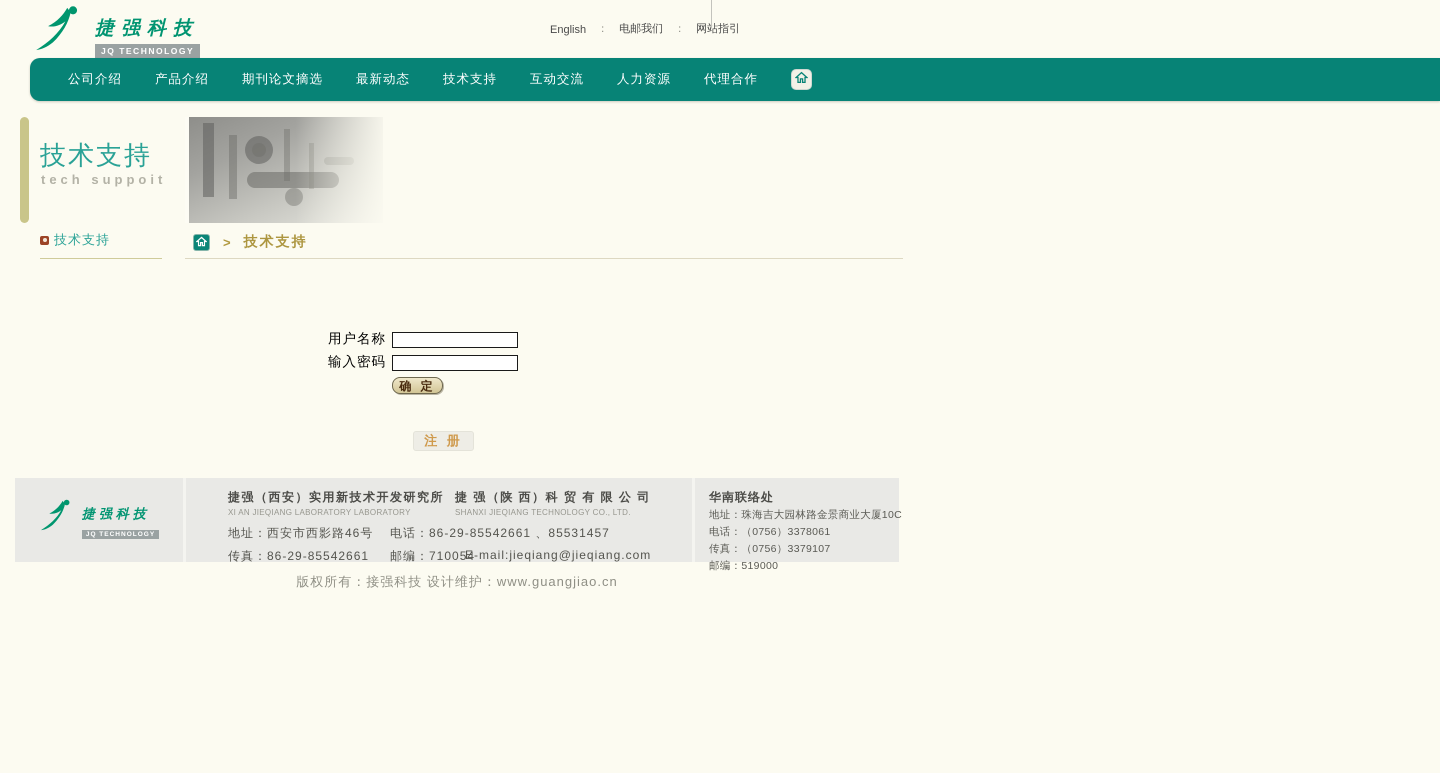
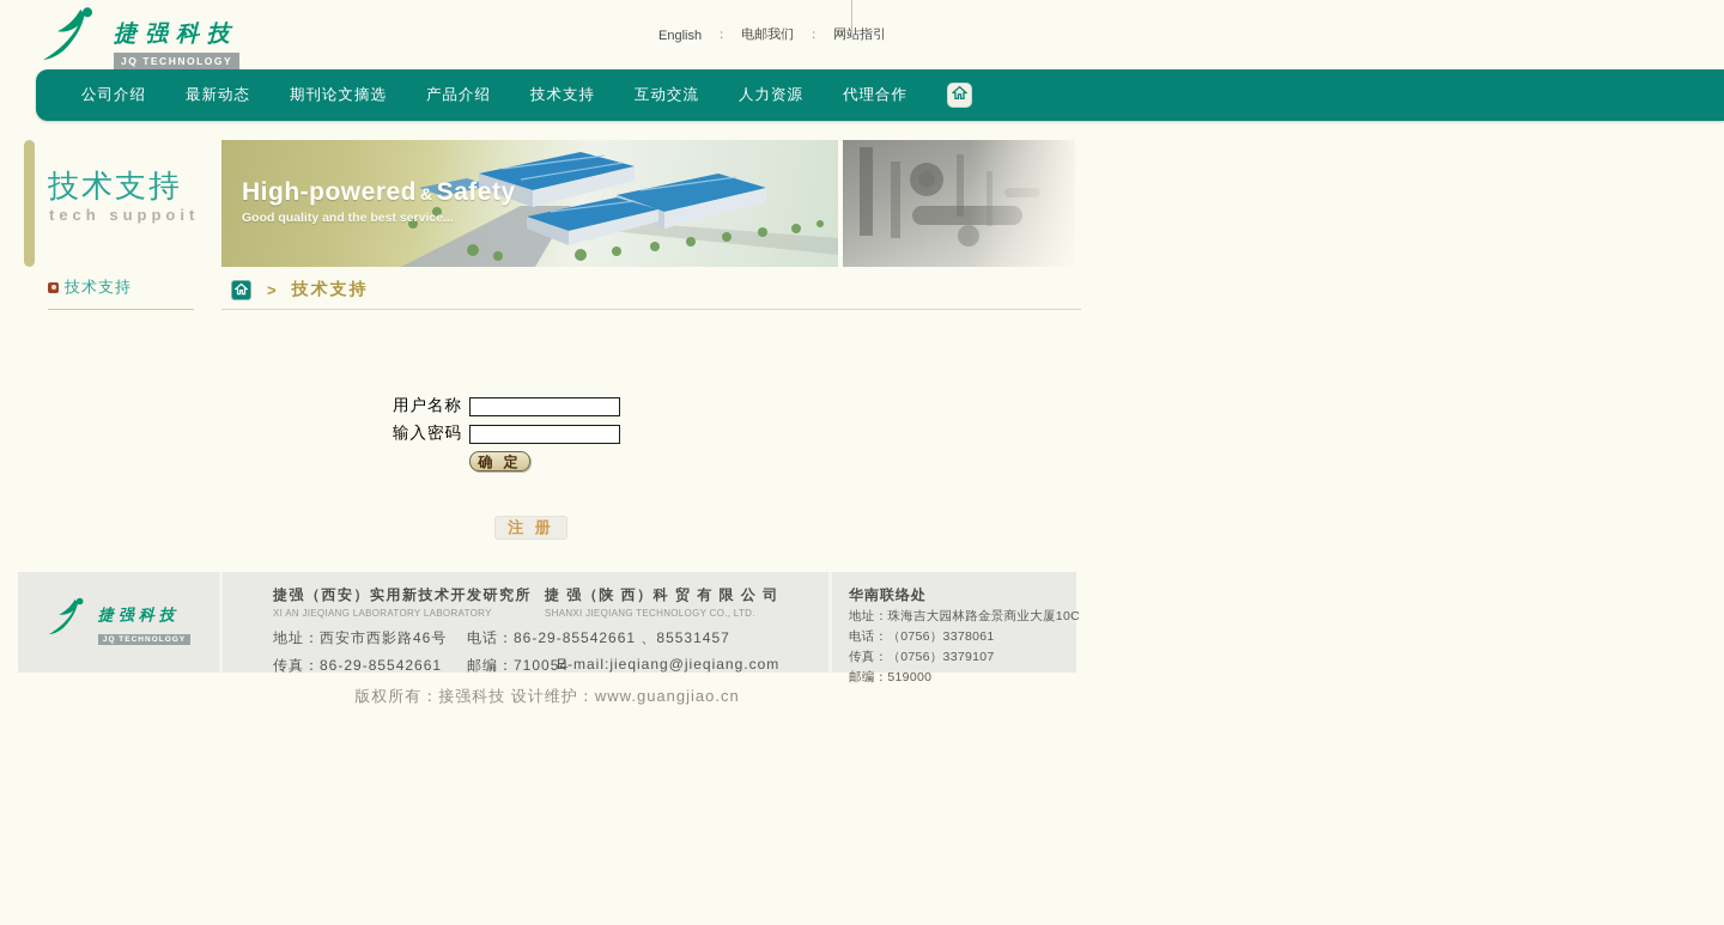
  捷强科技
  JQ TECHNOLOGY
  English
  ：
  电邮我们
  ：
  网站指引
  公司介绍
- 产品介绍
+ 最新动态
  期刊论文摘选
- 最新动态
+ 产品介绍
  技术支持
  互动交流
  人力资源
  代理合作
  技术支持
  tech suppoit
  技术支持
+ High-powered & Safety
+ Good quality and the best service...
  >
  技术支持
  用户名称
  输入密码
  确 定
  注 册
  捷强科技
  捷强（西安）实用新技术开发研究所
  捷 强（陕 西）科 贸 有 限 公 司
  XI AN JIEQIANG LABORATORY LABORATORY
  SHANXI JIEQIANG TECHNOLOGY CO., LTD.
  地址：西安市西影路46号
  电话：86-29-85542661 、85531457
  传真：86-29-85542661
  邮编：71005
  E-mail:jieqiang@jieqiang.com
  华南联络处
  地址：珠海吉大园林路金景商业大厦10C
  电话：（0756）3378061
  传真：（0756）3379107
  邮编：519000
  版权所有：接强科技 设计维护：www.guangjiao.cn
